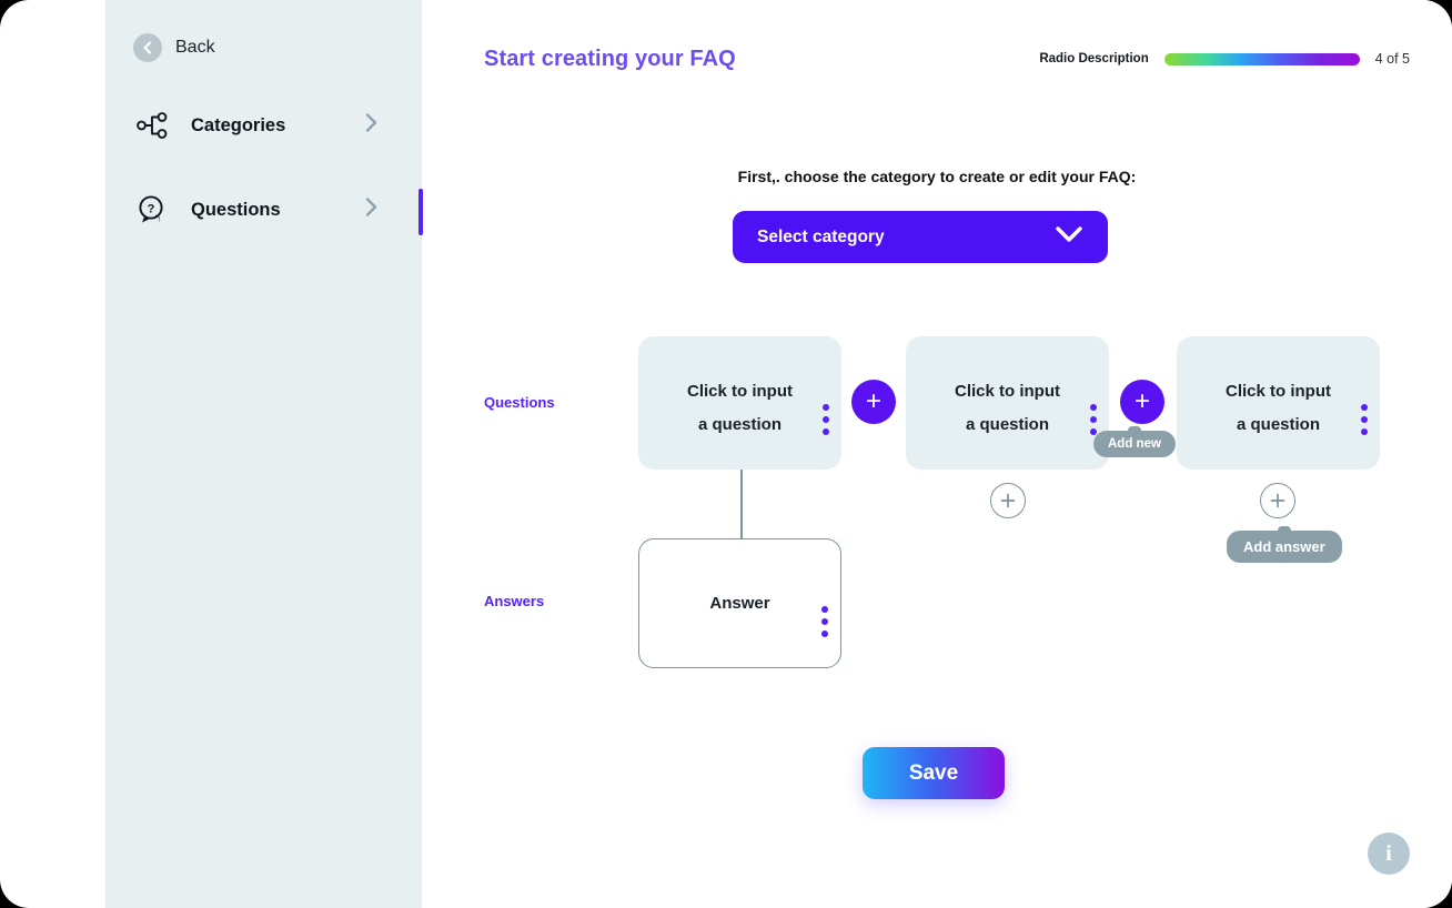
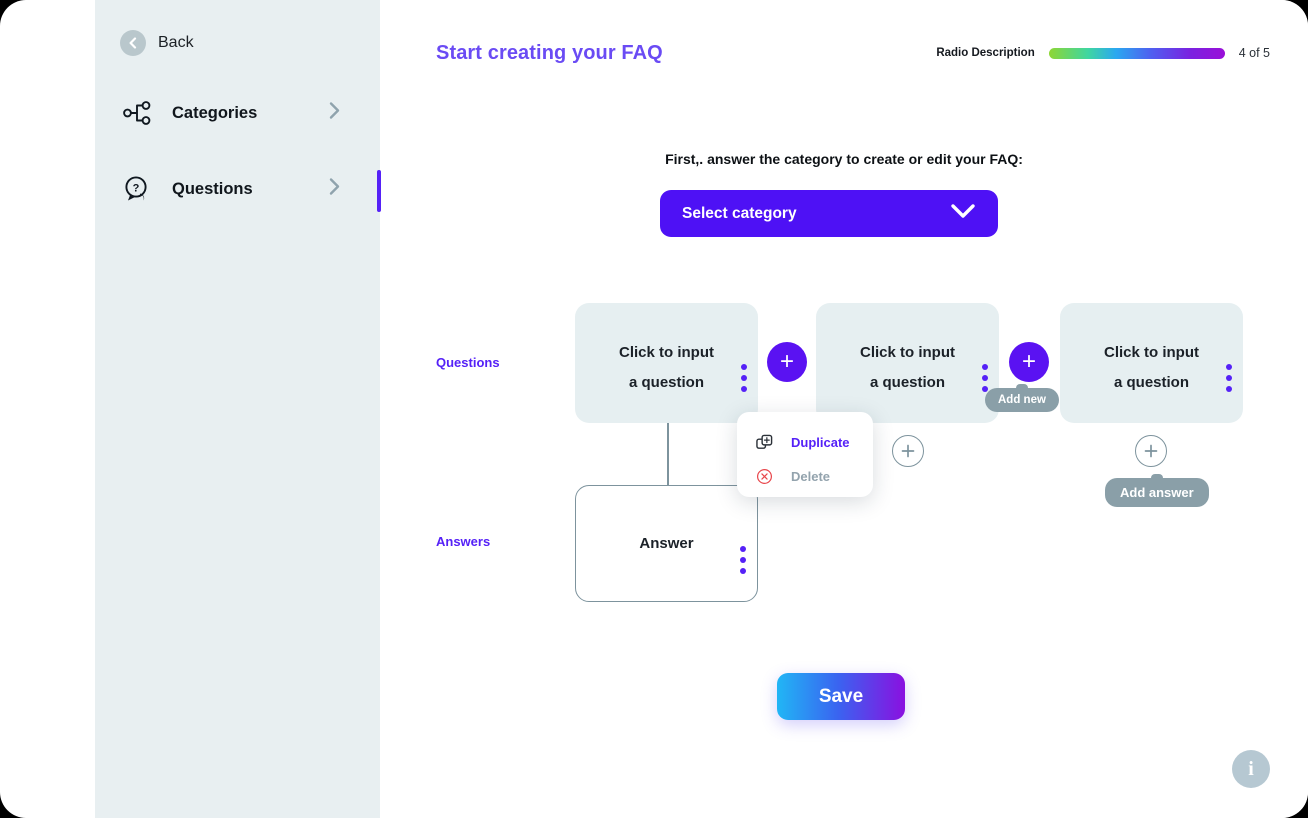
  Back
  Categories
  ?
  Questions
  Start creating your FAQ
  Radio Description
  4 of 5
- First,. choose the category to create or edit your FAQ:
+ First,. answer the category to create or edit your FAQ:
  Select category
  Questions
  Answers
  Click to input
  a question
  Click to input
  a question
  Click to input
  a question
  +
  +
  Add new
  Add answer
  Answer
+ Duplicate
+ Delete
  Save
  i
